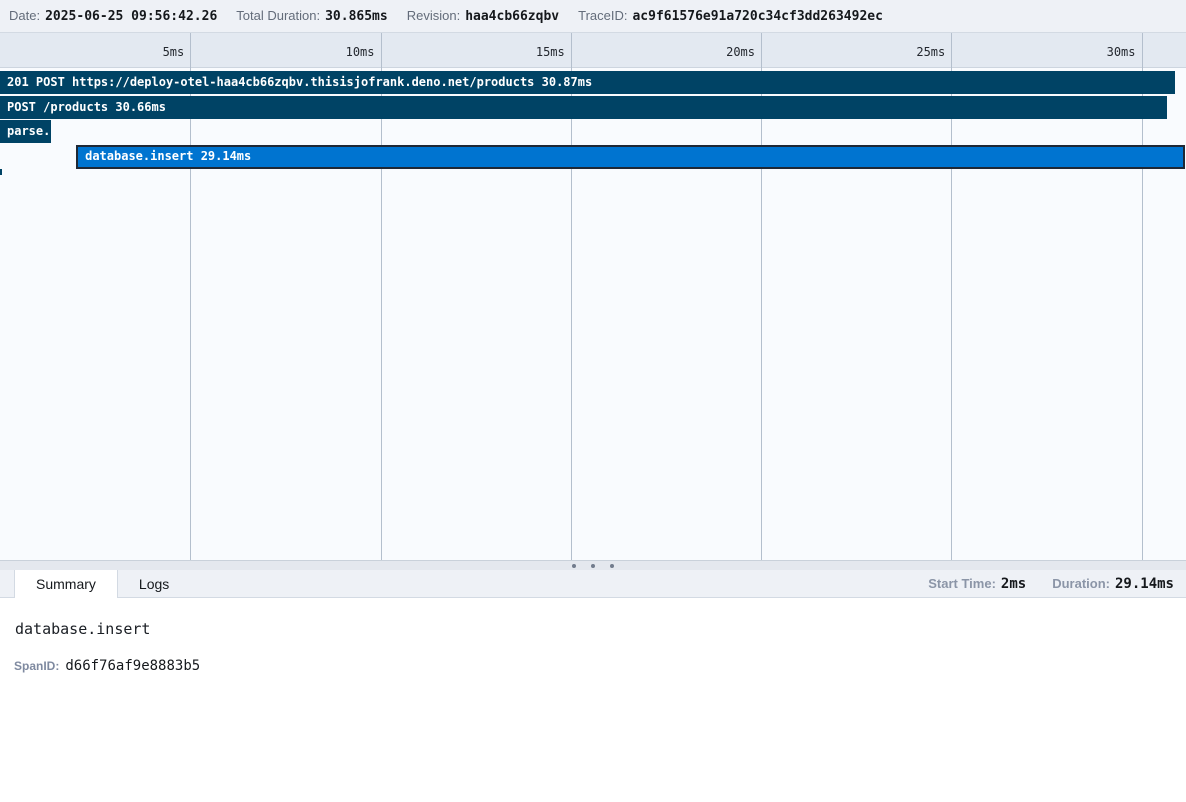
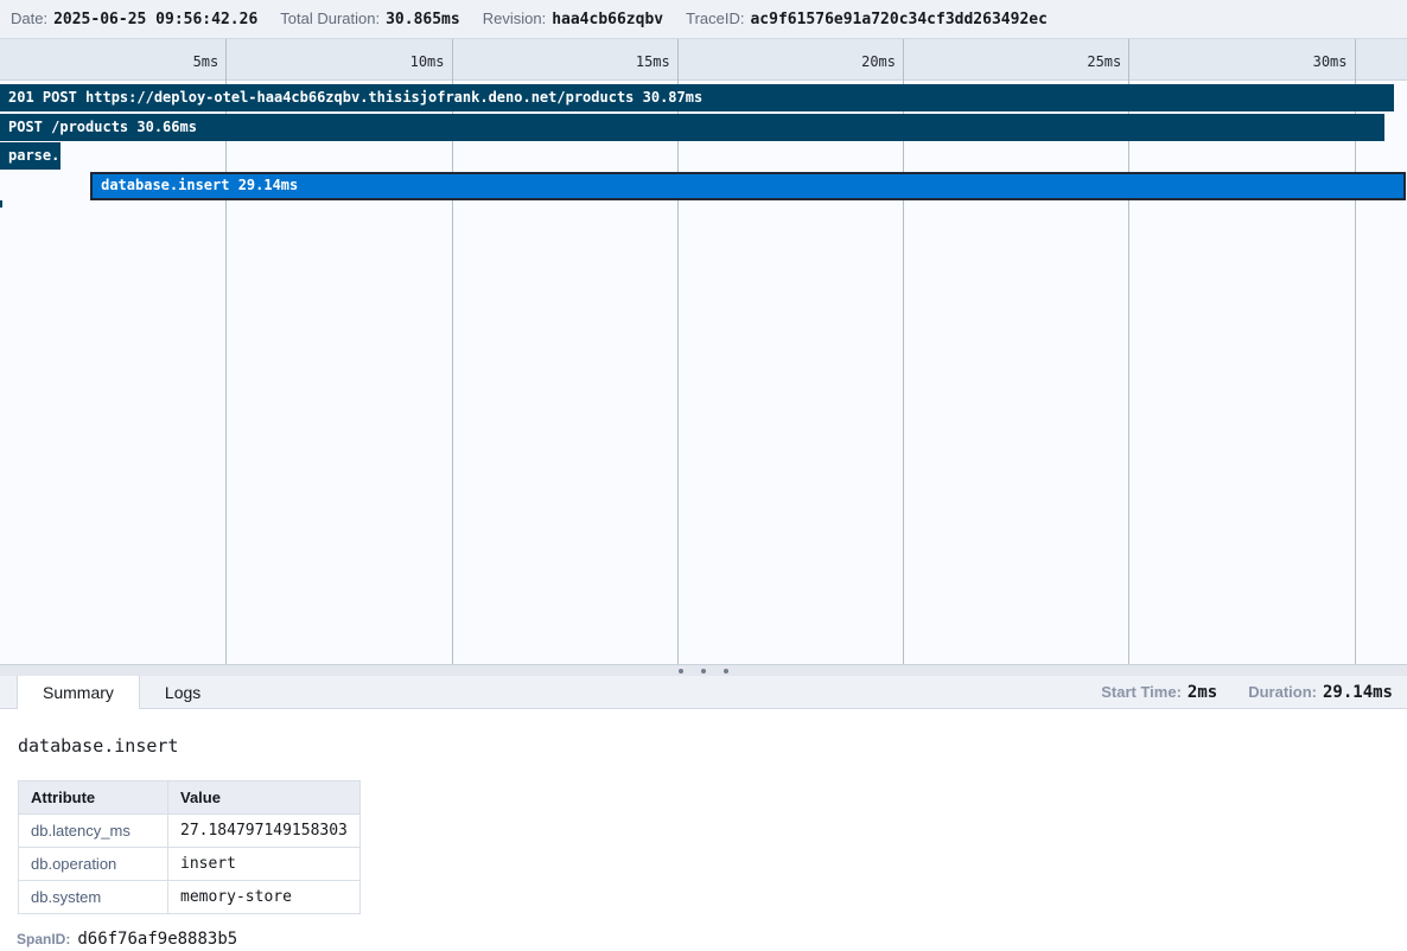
  Date:
  2025-06-25 09:56:42.26
  Total Duration:
  30.865ms
  Revision:
  haa4cb66zqbv
  TraceID:
  ac9f61576e91a720c34cf3dd263492ec
  5ms
  10ms
  15ms
  20ms
  25ms
  30ms
  201 POST https://deploy-otel-haa4cb66zqbv.thisisjofrank.deno.net/products 30.87ms
  POST /products 30.66ms
  parse.
  database.insert 29.14ms
  Summary
  Logs
  Start Time:
  2ms
  Duration:
  29.14ms
  database.insert
+ Attribute	Value
+ db.latency_ms	27.184797149158303
+ db.operation	insert
+ db.system	memory-store
  SpanID:
  d66f76af9e8883b5
